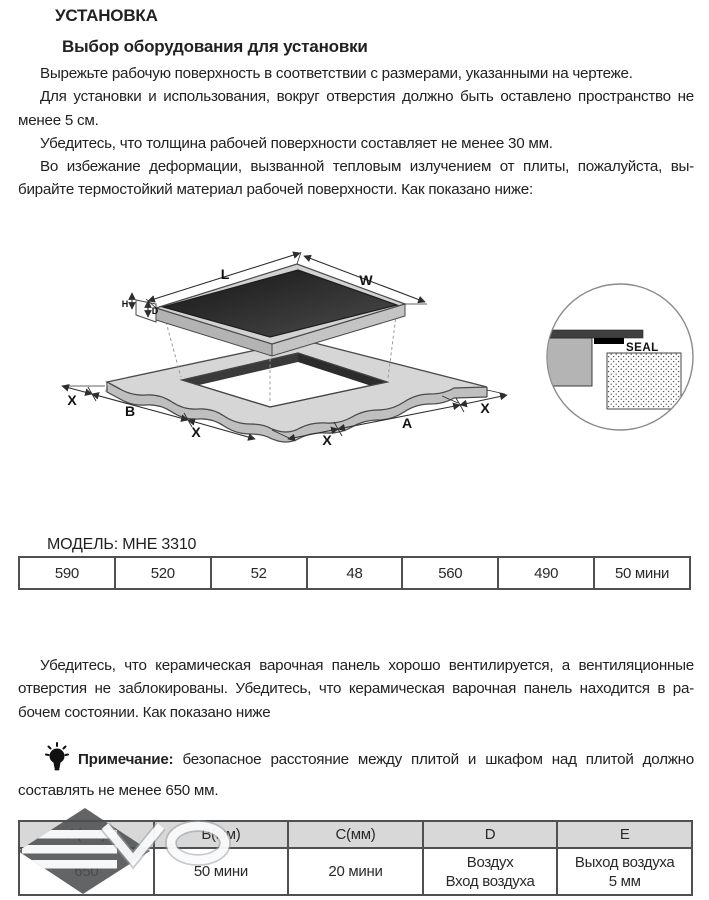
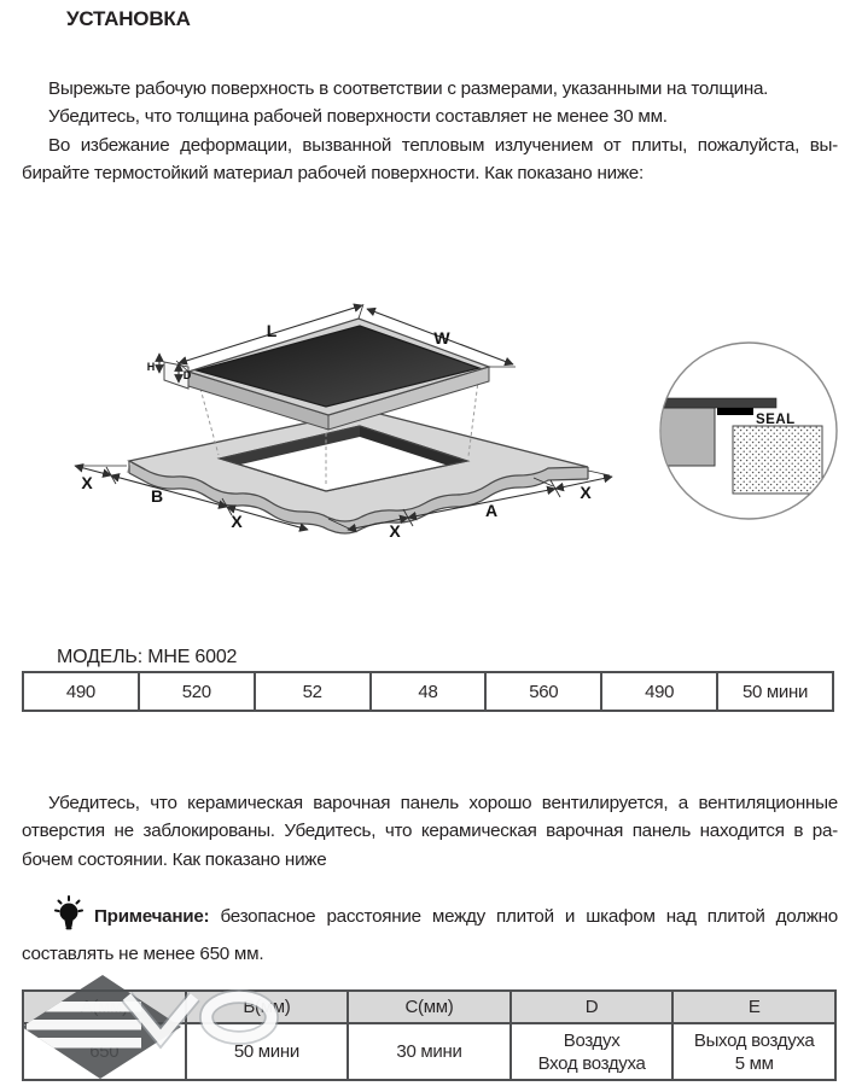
  УСТАНОВКА
- Выбор оборудования для установки
- Вырежьте рабочую поверхность в соответствии с размерами, указанными на чертеже.
+ Вырежьте рабочую поверхность в соответствии с размерами, указанными на толщина.
- Для установки и использования, вокруг отверстия должно быть оставлено пространство не менее 5 см.
  Убедитесь, что толщина рабочей поверхности составляет не менее 30 мм.
  Во избежание деформации, вызванной тепловым излучением от плиты, пожалуйста, вы-бирайте термостойкий материал рабочей поверхности. Как показано ниже:
  L
  W
  H
  D
  X
  B
  X
  X
  A
  X
  SEAL
- МОДЕЛЬ: MHE 3310
+ МОДЕЛЬ: MHE 6002
- 590	520	52	48	560	490	50 мини
+ 490	520	52	48	560	490	50 мини
  Убедитесь, что керамическая варочная панель хорошо вентилируется, а вентиляционные отверстия не заблокированы. Убедитесь, что керамическая варочная панель находится в ра-бочем состоянии. Как показано ниже
  Примечание: безопасное расстояние между плитой и шкафом над плитой должно составлять не менее 650 мм.
- 650	50 мини	20 мини	Воздух Вход воздуха	Выход воздуха 5 мм
+ 650	50 мини	30 мини	Воздух Вход воздуха	Выход воздуха 5 мм
